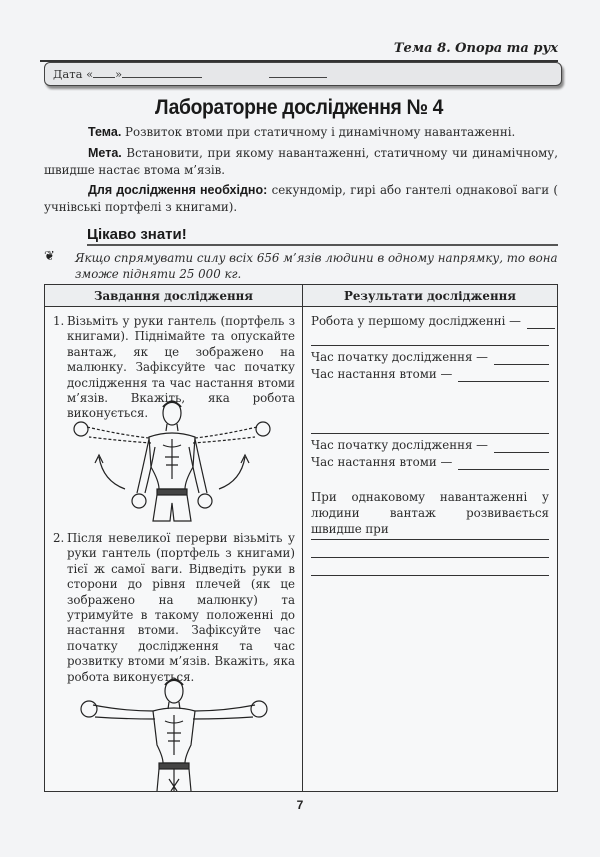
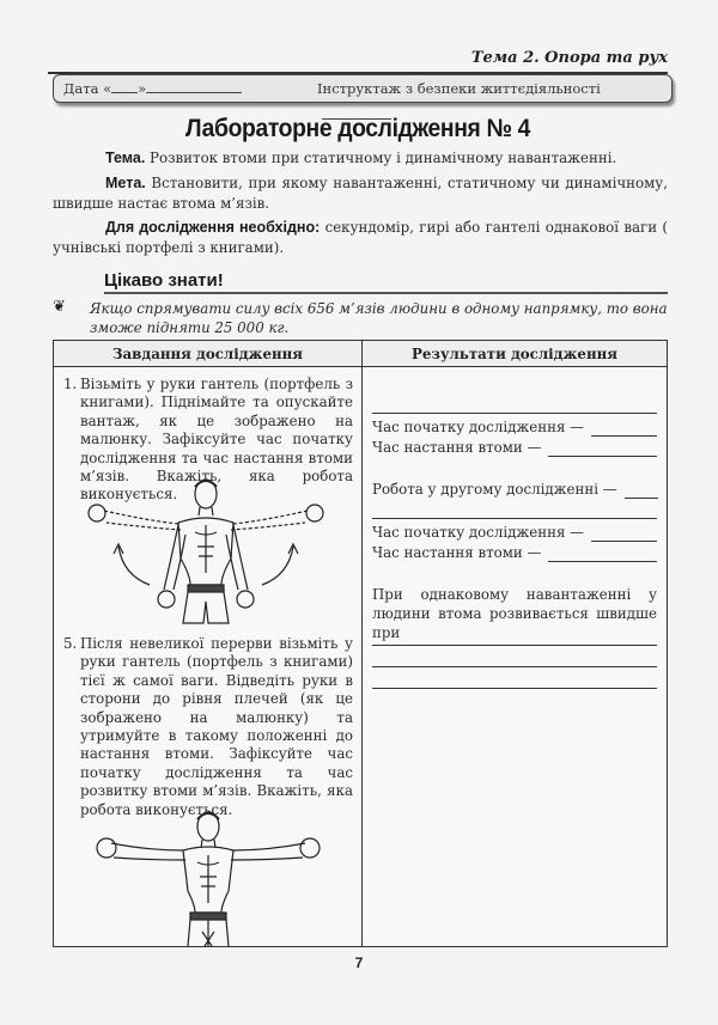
- Тема 8. Опора та рух
+ Тема 2. Опора та рух
  Дата « »
+ Інструктаж з безпеки життєдіяльності
  Лабораторне дослідження № 4
  Тема. Розвиток втоми при статичному і динамічному навантаженні.
  Мета. Встановити, при якому навантаженні, статичному чи динамічному, швидше настає втома м’язів.
  Для дослідження необхідно: секундомір, гирі або гантелі однакової ваги ( учнівські портфелі з книгами).
  Цікаво знати!
  ❦
  Якщо спрямувати силу всіх 656 м’язів людини в одному напрямку, то вона зможе підняти 25 000 кг.
  Завдання дослідження
  Результати дослідження
  1.
  Візьміть у руки гантель (портфель з книгами). Піднімайте та опускайте вантаж, як це зображено на малюнку. Зафіксуйте час початку дослідження та час настання втоми м’язів. Вкажіть, яка робота виконується.
- 2.
+ 5.
  Після невеликої перерви візьміть у руки гантель (портфель з книгами) тієї ж самої ваги. Відведіть руки в сторони до рівня плечей (як це зображено на малюнку) та утримуйте в такому положенні до настання втоми. Зафіксуйте час початку дослідження та час розвитку втоми м’язів. Вкажіть, яка робота виконується.
- Робота у першому дослідженні —
  Час початку дослідження —
  Час настання втоми —
+ Робота у другому дослідженні —
  Час початку дослідження —
  Час настання втоми —
- При однаковому навантаженні у людини вантаж розвивається швидше при
+ При однаковому навантаженні у людини втома розвивається швидше при
  7
